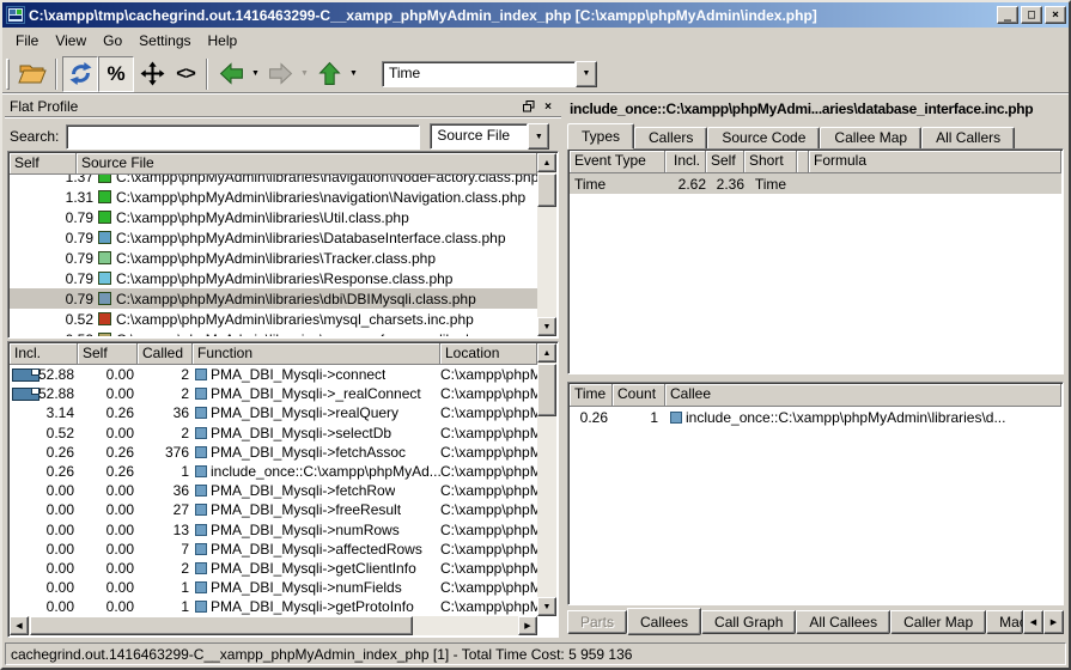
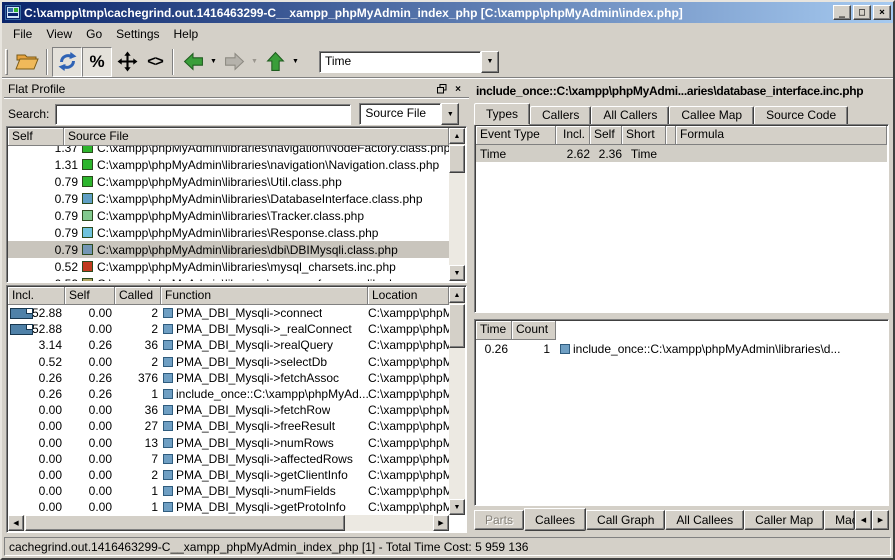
  C:\xampp\tmp\cachegrind.out.1416463299-C__xampp_phpMyAdmin_index_php [C:\xampp\phpMyAdmin\index.php]
  _
  □
  ×
  File
  View
  Go
  Settings
  Help
  %
  <>
  Time
  Flat Profile
  ×
  Search:
  Source File
  Self
  Source File
  1.37
  C:\xampp\phpMyAdmin\libraries\navigation\NodeFactory.class.php
  1.31
  C:\xampp\phpMyAdmin\libraries\navigation\Navigation.class.php
  0.79
  C:\xampp\phpMyAdmin\libraries\Util.class.php
  0.79
  C:\xampp\phpMyAdmin\libraries\DatabaseInterface.class.php
  0.79
  C:\xampp\phpMyAdmin\libraries\Tracker.class.php
  0.79
  C:\xampp\phpMyAdmin\libraries\Response.class.php
  0.79
  C:\xampp\phpMyAdmin\libraries\dbi\DBIMysqli.class.php
  0.52
  C:\xampp\phpMyAdmin\libraries\mysql_charsets.inc.php
  Incl.
  Self
  Called
  Function
  Location
  52.88
  0.00
  2
  PMA_DBI_Mysqli->connect
  C:\xampp\phpM
  52.88
  0.00
  2
  PMA_DBI_Mysqli->_realConnect
  C:\xampp\phpM
  3.14
  0.26
  36
  PMA_DBI_Mysqli->realQuery
  C:\xampp\phpM
  0.52
  0.00
  2
  PMA_DBI_Mysqli->selectDb
  C:\xampp\phpM
  0.26
  0.26
  376
  PMA_DBI_Mysqli->fetchAssoc
  C:\xampp\phpM
  0.26
  0.26
  1
  include_once::C:\xampp\phpMyAd...
  C:\xampp\phpM
  0.00
  0.00
  36
  PMA_DBI_Mysqli->fetchRow
  C:\xampp\phpM
  0.00
  0.00
  27
  PMA_DBI_Mysqli->freeResult
  C:\xampp\phpM
  0.00
  0.00
  13
  PMA_DBI_Mysqli->numRows
  C:\xampp\phpM
  0.00
  0.00
  7
  PMA_DBI_Mysqli->affectedRows
  C:\xampp\phpM
  0.00
  0.00
  2
  PMA_DBI_Mysqli->getClientInfo
  C:\xampp\phpM
  0.00
  0.00
  1
  PMA_DBI_Mysqli->numFields
  C:\xampp\phpM
  0.00
  0.00
  1
  PMA_DBI_Mysqli->getProtoInfo
  C:\xampp\phpM
  include_once::C:\xampp\phpMyAdmi...aries\database_interface.inc.php
  Types
  Callers
- Source Code
+ All Callers
  Callee Map
- All Callers
+ Source Code
  Event Type
  Incl.
  Self
  Short
  Formula
  Time
  2.62
  2.36
  Time
  Time
  Count
- Callee
  0.26
  1
  include_once::C:\xampp\phpMyAdmin\libraries\d...
  Parts
  Callees
  Call Graph
  All Callees
  Caller Map
  cachegrind.out.1416463299-C__xampp_phpMyAdmin_index_php [1] - Total Time Cost: 5 959 136
